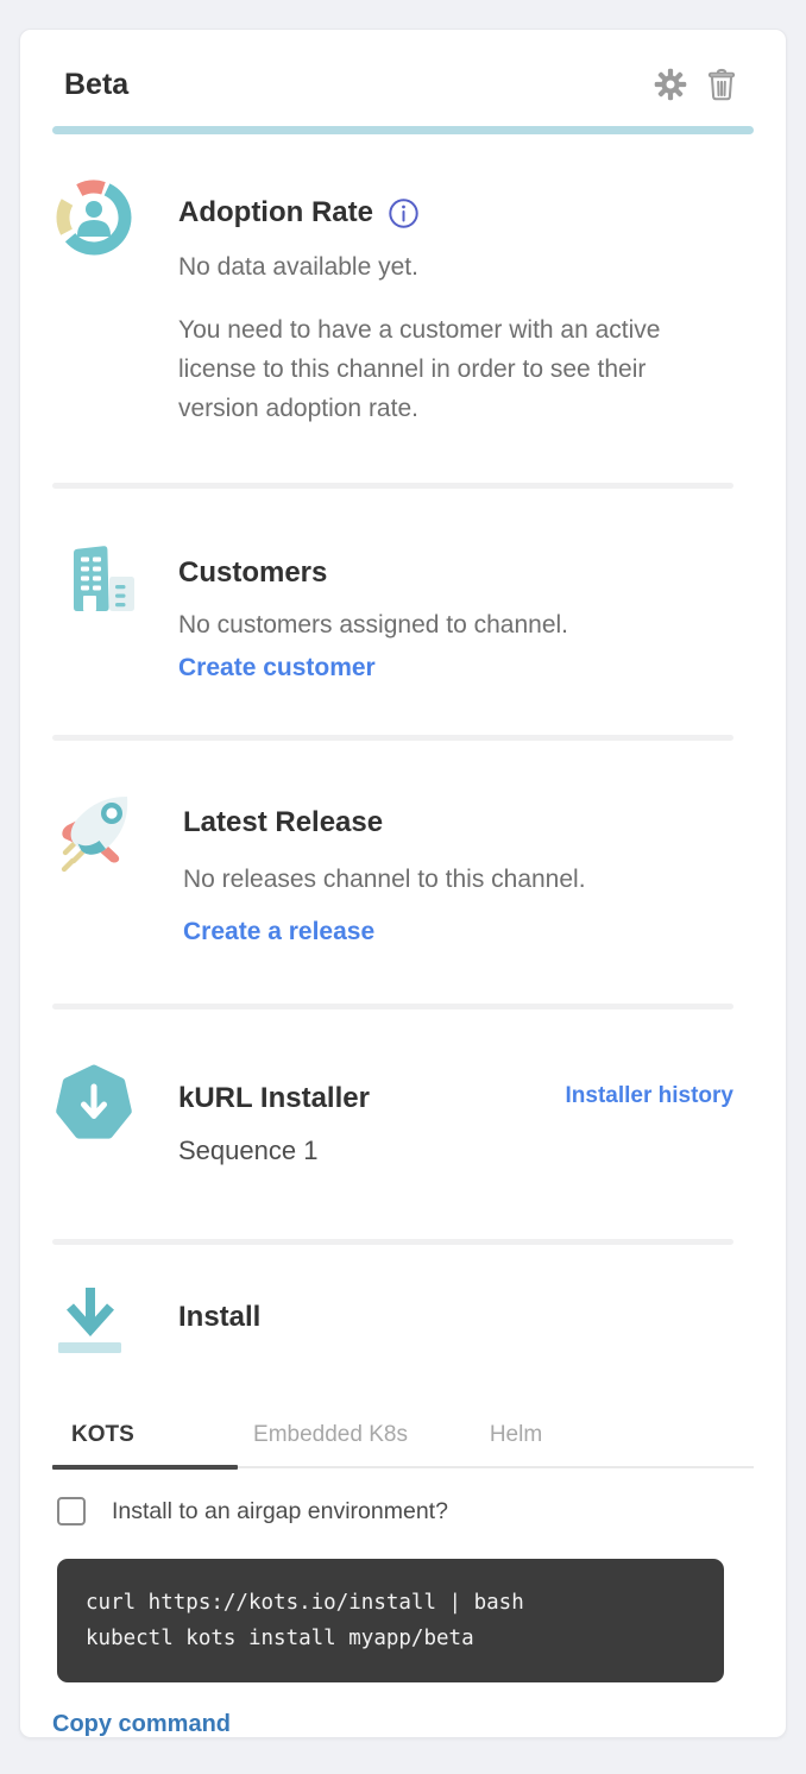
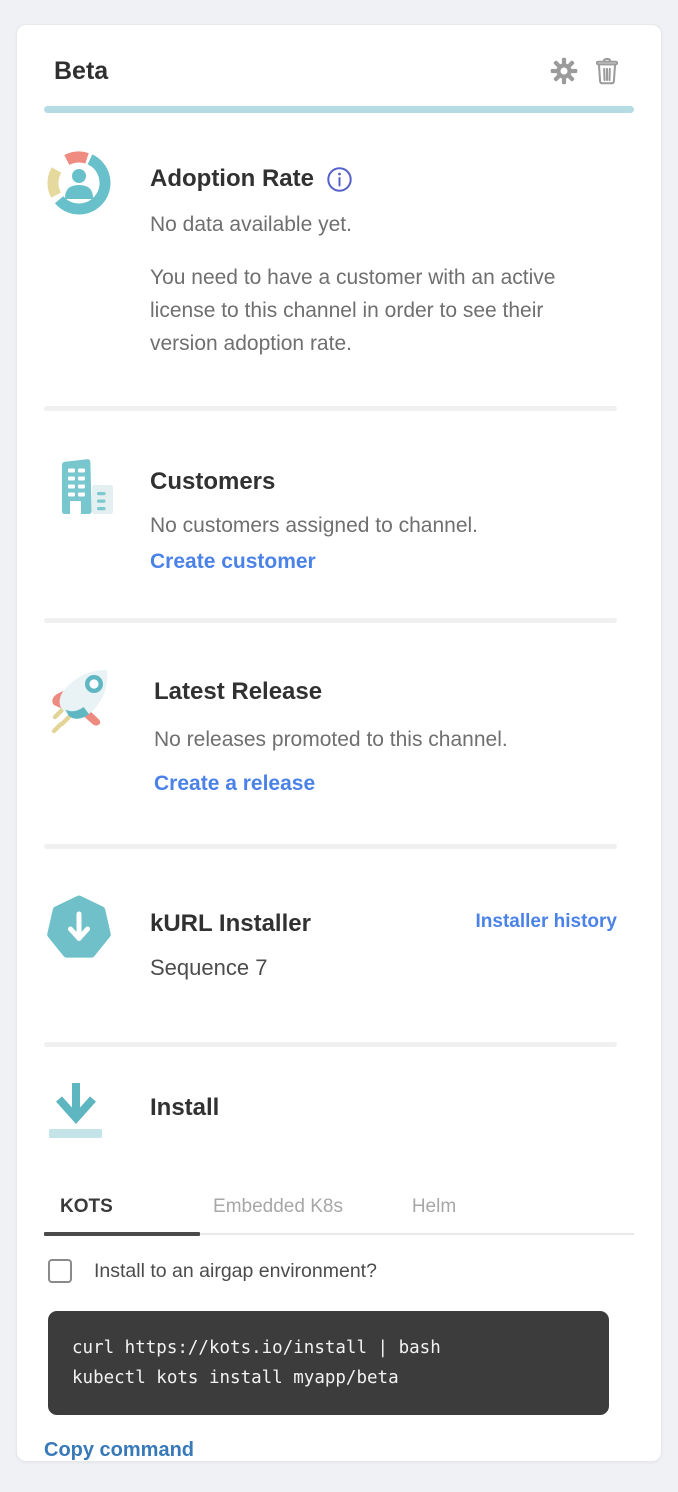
  Beta
  Adoption Rate
  No data available yet.
  You need to have a customer with an active license to this channel in order to see their version adoption rate.
  Customers
  No customers assigned to channel.
  Create customer
  Latest Release
- No releases channel to this channel.
+ No releases promoted to this channel.
  Create a release
  kURL Installer
  Installer history
- Sequence 1
+ Sequence 7
  Install
  KOTS
  Embedded K8s
  Helm
  Install to an airgap environment?
  curl https://kots.io/install | bash
  kubectl kots install myapp/beta
  Copy command
